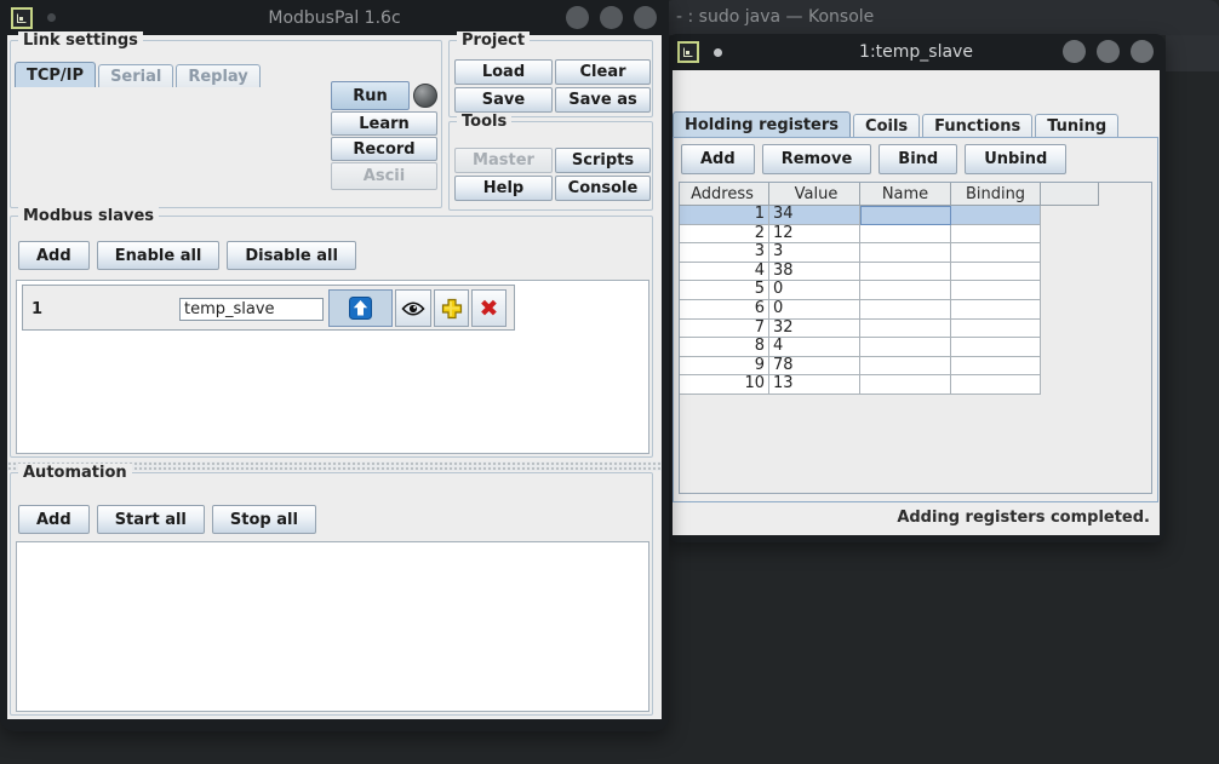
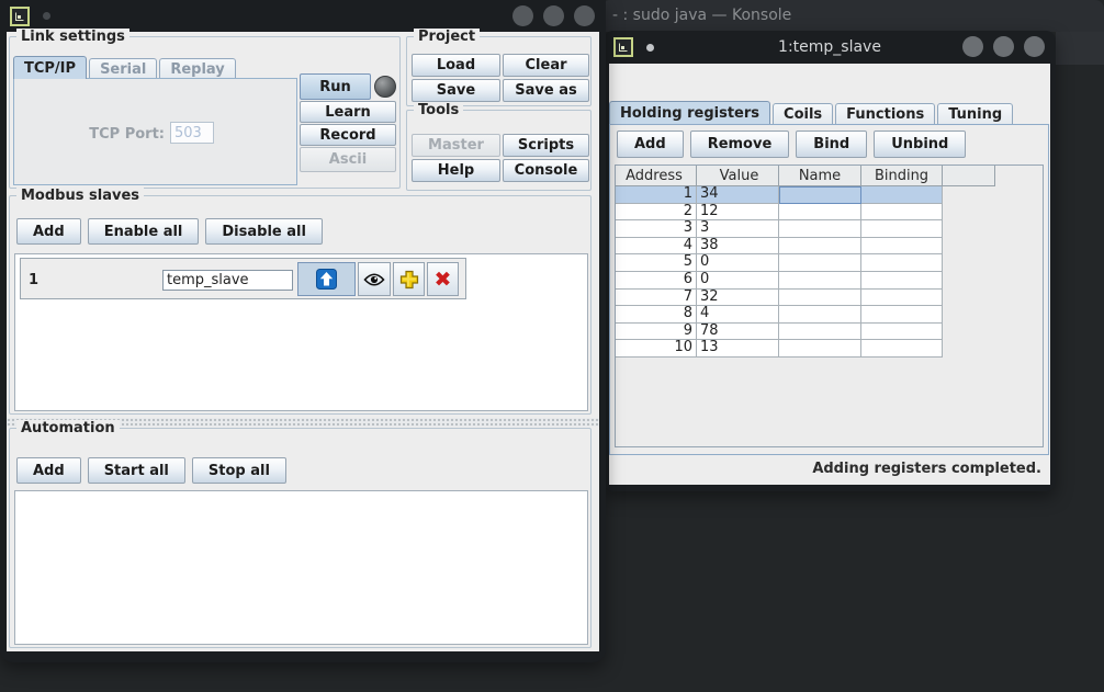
  - : sudo java — Konsole
  1:temp_slave
  Holding registers
  Coils
  Functions
  Tuning
  Add
  Remove
  Bind
  Unbind
  Address
  Value
  Name
  Binding
  1
  34
  2
  12
  3
  3
  4
  38
  5
  0
  6
  0
  7
  32
  8
  4
  9
  78
  10
  13
  Adding registers completed.
- ModbusPal 1.6c
  Link settings
  TCP/IP
  Serial
  Replay
+ TCP Port:
+ 503
  Run
  Learn
  Record
  Ascii
  Project
  Load
  Clear
  Save
  Save as
  Tools
  Master
  Scripts
  Help
  Console
  Modbus slaves
  Add
  Enable all
  Disable all
  1
  temp_slave
  ✖
  Automation
  Add
  Start all
  Stop all
